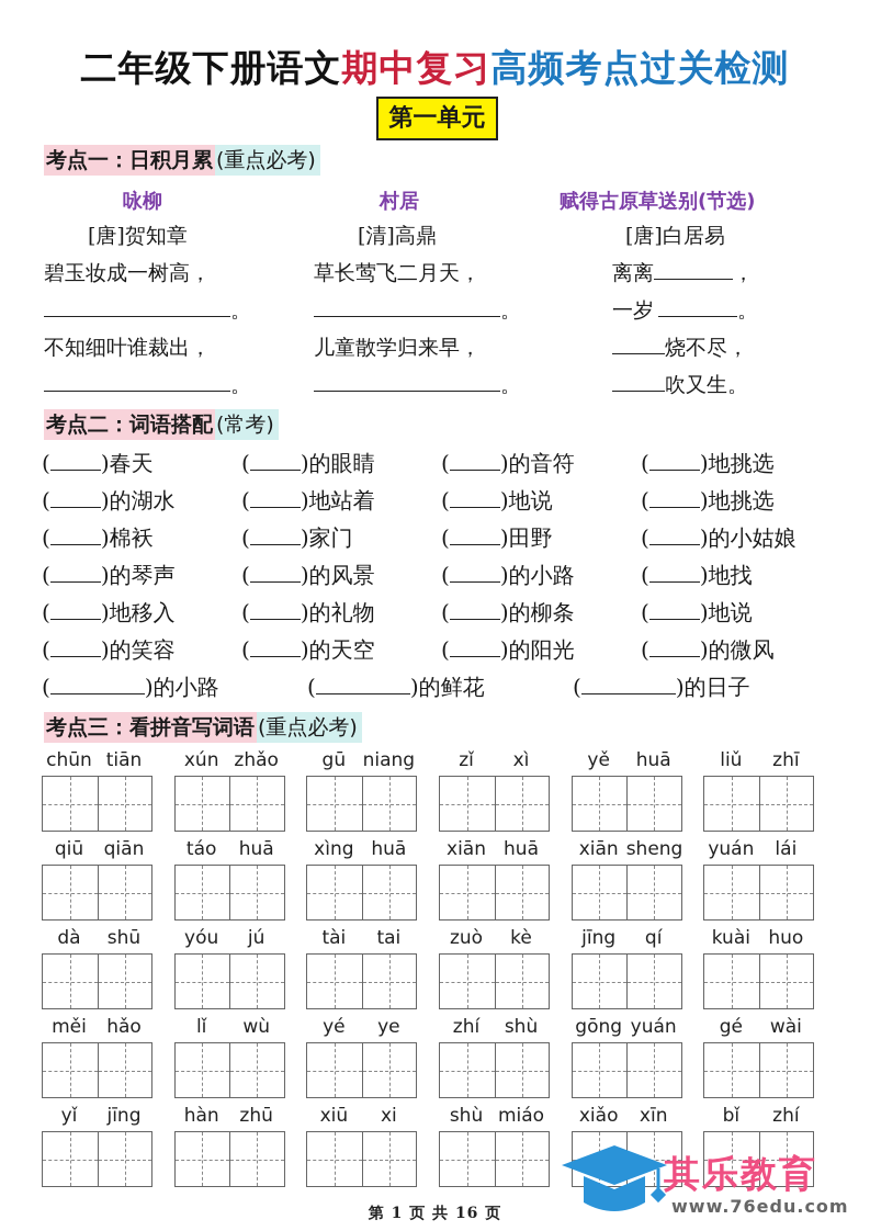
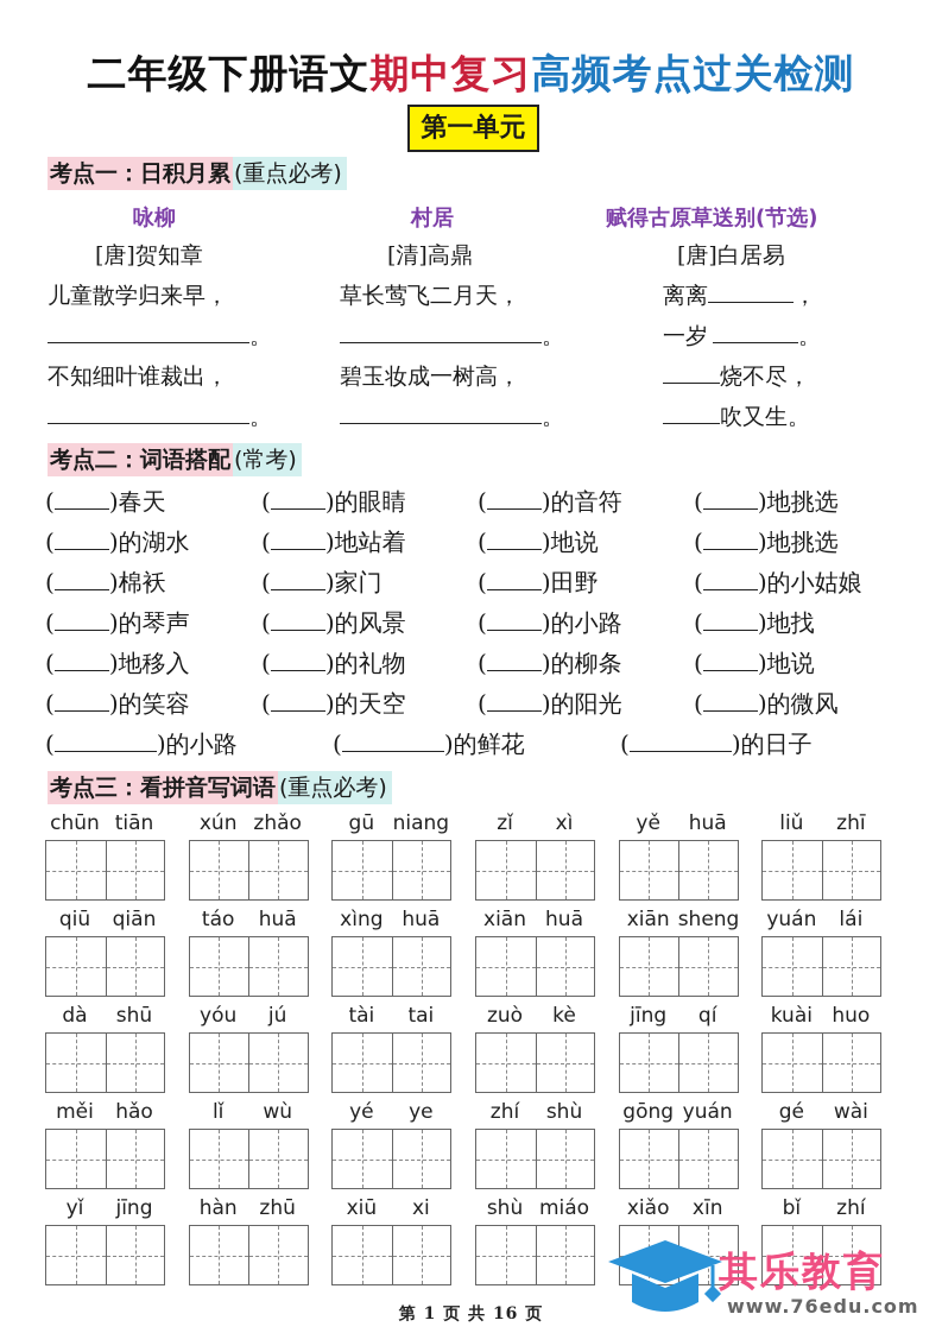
  二年级下册语文期中复习高频考点过关检测
  第一单元
  考点一：日积月累
  (重点必考)
  咏柳
  [唐]贺知章
- 碧玉妆成一树高，
+ 儿童散学归来早，
  。
  不知细叶谁裁出，
  。
  村居
  [清]高鼎
  草长莺飞二月天，
  。
- 儿童散学归来早，
+ 碧玉妆成一树高，
  。
  赋得古原草送别(节选)
  [唐]白居易
  离离 ，
  一岁 。
  烧不尽，
  吹又生。
  考点二：词语搭配
  (常考)
  ( )春天
  ( )的眼睛
  ( )的音符
  ( )地挑选
  ( )的湖水
  ( )地站着
  ( )地说
  ( )地挑选
  ( )棉袄
  ( )家门
  ( )田野
  ( )的小姑娘
  ( )的琴声
  ( )的风景
  ( )的小路
  ( )地找
  ( )地移入
  ( )的礼物
  ( )的柳条
  ( )地说
  ( )的笑容
  ( )的天空
  ( )的阳光
  ( )的微风
  ( )的小路
  ( )的鲜花
  ( )的日子
  考点三：看拼音写词语
  (重点必考)
  chūn
  tiān
  xún
  zhǎo
  gū
  niang
  zǐ
  xì
  yě
  huā
  liǔ
  zhī
  qiū
  qiān
  táo
  huā
  xìng
  huā
  xiān
  huā
  xiān
  sheng
  yuán
  lái
  dà
  shū
  yóu
  jú
  tài
  tai
  zuò
  kè
  jīng
  qí
  kuài
  huo
  měi
  hǎo
  lǐ
  wù
  yé
  ye
  zhí
  shù
  gōng
  yuán
  gé
  wài
  yǐ
  jīng
  hàn
  zhū
  xiū
  xi
  shù
  miáo
  xiǎo
  xīn
  bǐ
  zhí
  第 1 页 共 16 页
  其乐教育
  www.76edu.com
